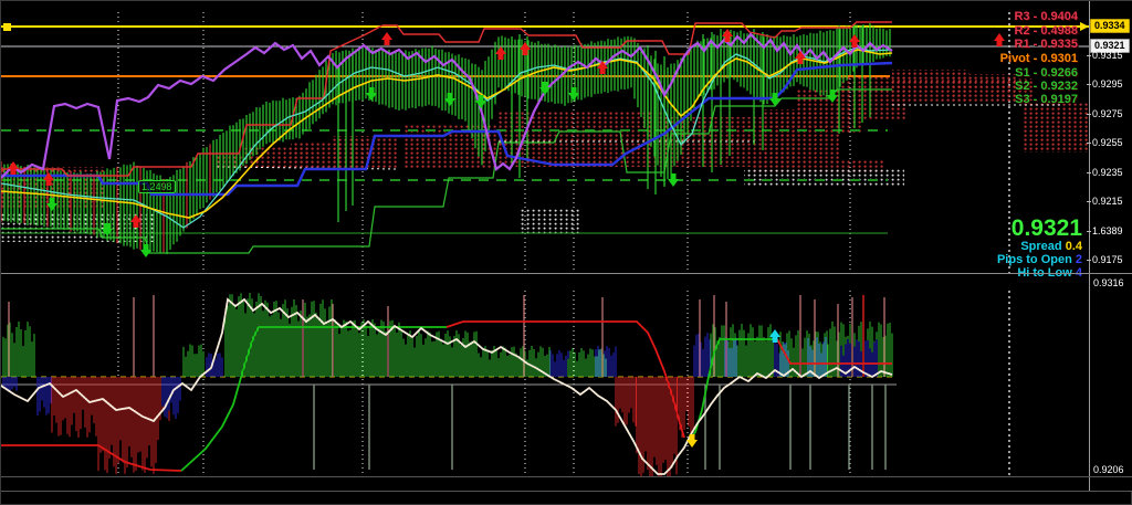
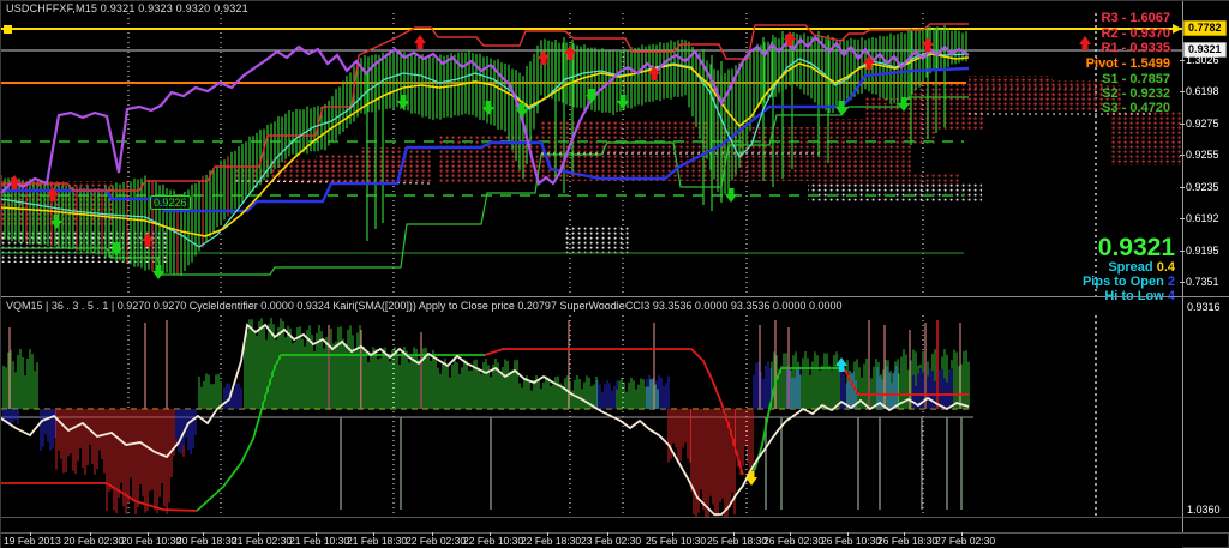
+ USDCHFFXF,M15 0.9321 0.9323 0.9320 0.9321
- 1.2498
+ 0.9226
- R3 - 0.9404
+ R3 - 1.6067
- R2 - 0.4988
+ R2 - 0.9370
  R1 - 0.9335
- Pivot - 0.9301
+ Pivot - 1.5499
- S1 - 0.9266
+ S1 - 0.7857
  S2 - 0.9232
- S3 - 0.9197
+ S3 - 0.4720
  0.9321
  Spread 0.4
  Pips to Open 2
- 0.9334
+ 0.7782
  0.9321
- 0.9315
+ 1.3026
- 0.9295
+ 0.6198
  0.9275
  0.9255
  0.9235
- 0.9215
+ 0.6192
- 1.6389
+ 0.9195
- 0.9175
+ 0.7351
  0.9316
- 0.9206
+ 1.0360
+ VQM15 | 36 . 3 . 5 . 1 | 0.9270 0.9270 CycleIdentifier 0.0000 0.9324 Kairi(SMA([200])) Apply to Close price 0.20797 SuperWoodieCCI3 93.3536 0.0000 93.3536 0.0000 0.0000
+ 19 Feb 2013
+ 20 Feb 02:30
+ 20 Feb 10:30
+ 20 Feb 18:30
+ 21 Feb 02:30
+ 21 Feb 10:30
+ 21 Feb 18:30
+ 22 Feb 02:30
+ 22 Feb 10:30
+ 22 Feb 18:30
+ 23 Feb 02:30
+ 25 Feb 10:30
+ 25 Feb 18:30
+ 26 Feb 02:30
+ 26 Feb 10:30
+ 26 Feb 18:30
+ 27 Feb 02:30
